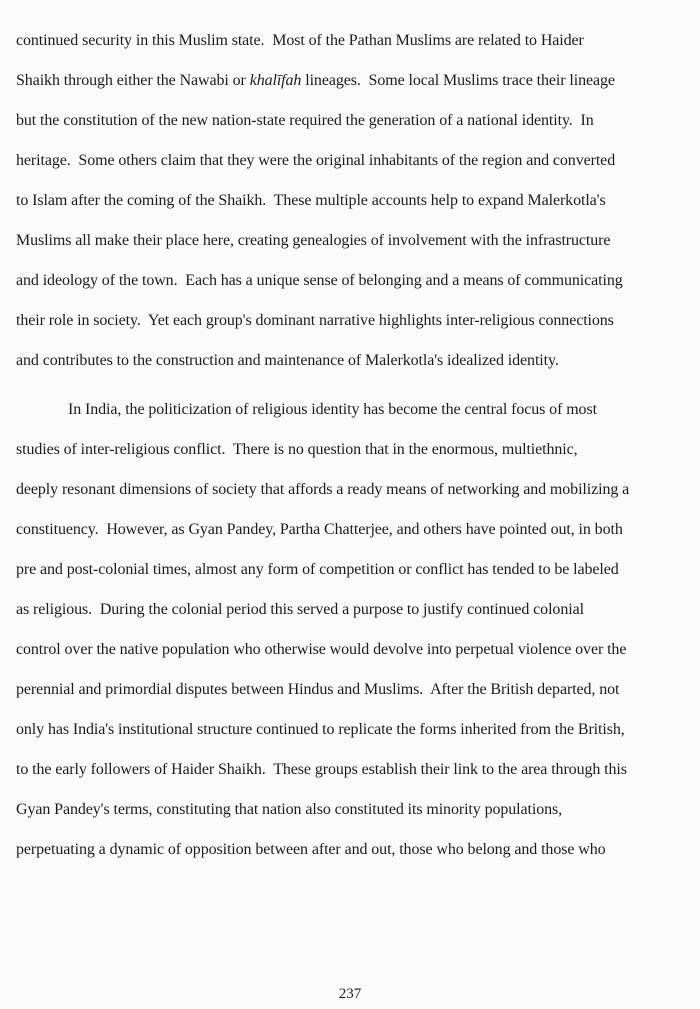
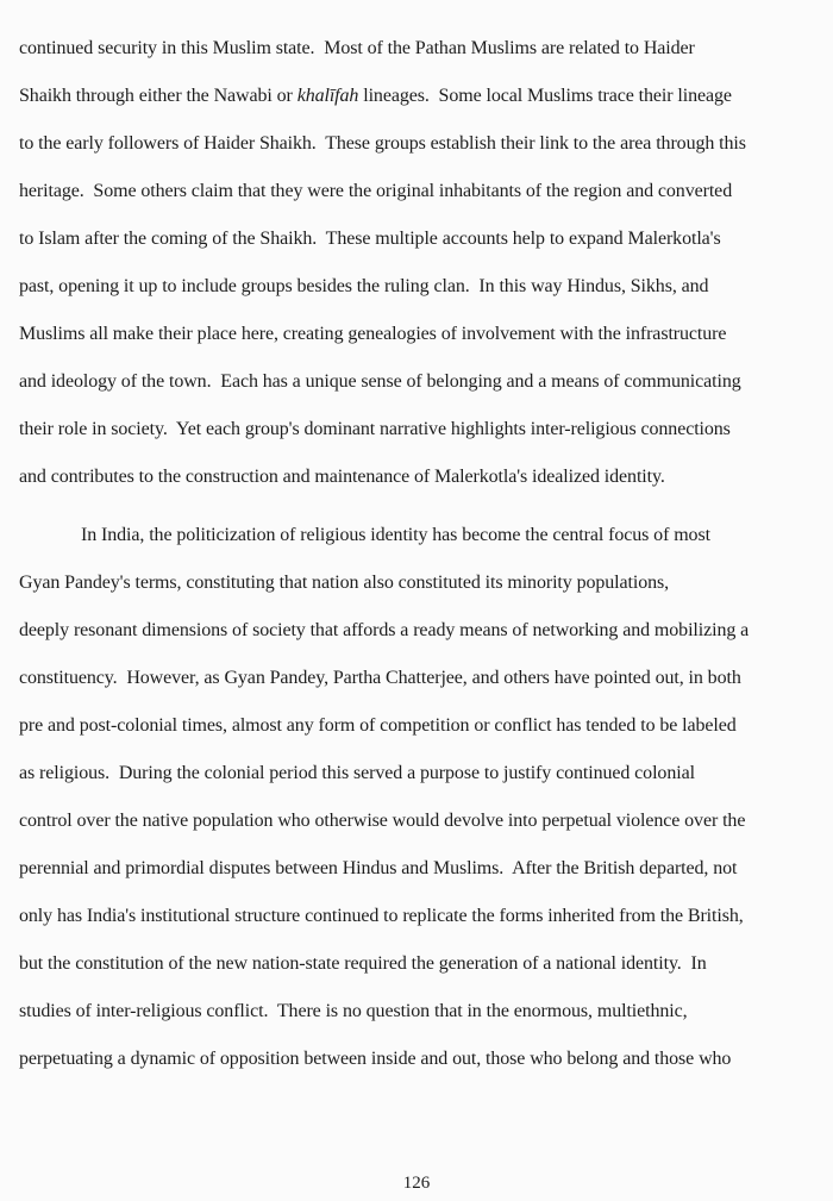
  continued security in this Muslim state. Most of the Pathan Muslims are related to Haider
  Shaikh through either the Nawabi or khalīfah lineages. Some local Muslims trace their lineage
- but the constitution of the new nation-state required the generation of a national identity. In
+ to the early followers of Haider Shaikh. These groups establish their link to the area through this
  heritage. Some others claim that they were the original inhabitants of the region and converted
  to Islam after the coming of the Shaikh. These multiple accounts help to expand Malerkotla's
+ past, opening it up to include groups besides the ruling clan. In this way Hindus, Sikhs, and
  Muslims all make their place here, creating genealogies of involvement with the infrastructure
  and ideology of the town. Each has a unique sense of belonging and a means of communicating
  their role in society. Yet each group's dominant narrative highlights inter-religious connections
  and contributes to the construction and maintenance of Malerkotla's idealized identity.
  In India, the politicization of religious identity has become the central focus of most
- studies of inter-religious conflict. There is no question that in the enormous, multiethnic,
+ Gyan Pandey's terms, constituting that nation also constituted its minority populations,
  deeply resonant dimensions of society that affords a ready means of networking and mobilizing a
  constituency. However, as Gyan Pandey, Partha Chatterjee, and others have pointed out, in both
  pre and post-colonial times, almost any form of competition or conflict has tended to be labeled
  as religious. During the colonial period this served a purpose to justify continued colonial
  control over the native population who otherwise would devolve into perpetual violence over the
  perennial and primordial disputes between Hindus and Muslims. After the British departed, not
  only has India's institutional structure continued to replicate the forms inherited from the British,
- to the early followers of Haider Shaikh. These groups establish their link to the area through this
+ but the constitution of the new nation-state required the generation of a national identity. In
- Gyan Pandey's terms, constituting that nation also constituted its minority populations,
+ studies of inter-religious conflict. There is no question that in the enormous, multiethnic,
- perpetuating a dynamic of opposition between after and out, those who belong and those who
+ perpetuating a dynamic of opposition between inside and out, those who belong and those who
- 237
+ 126
